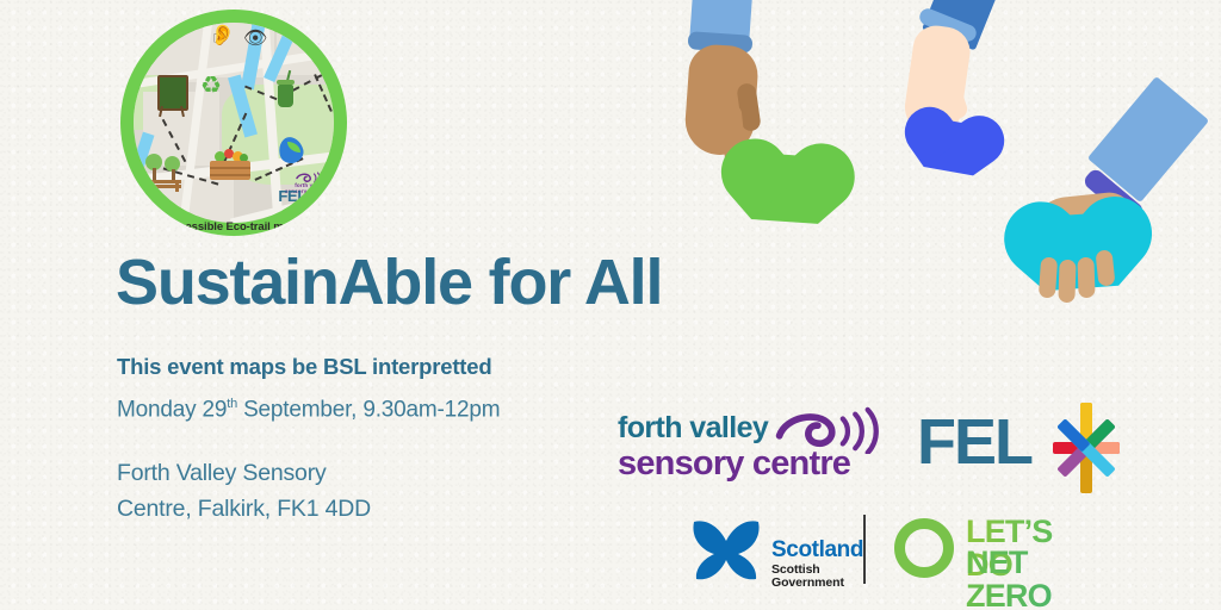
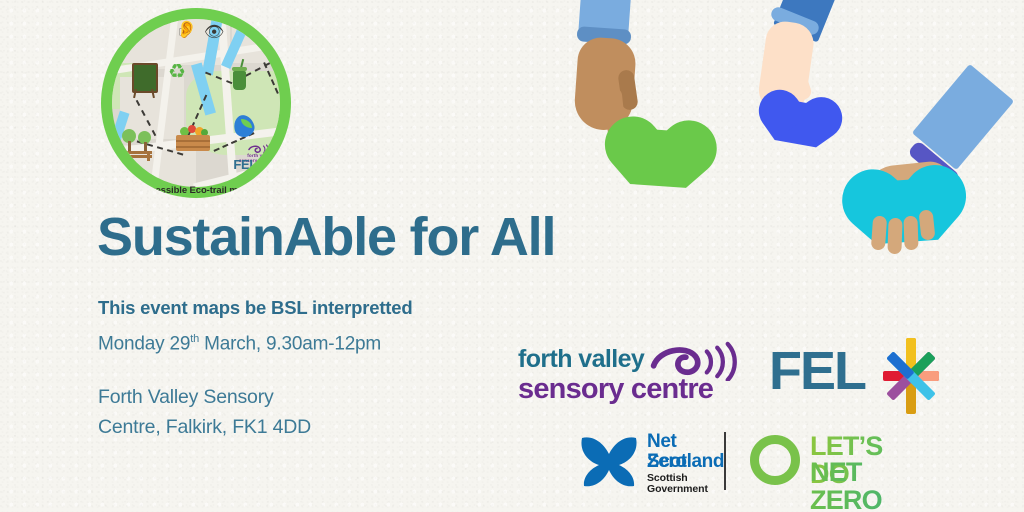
  ☞
  👂
  👁
  ♻
  FEL
  Accessible Eco-trail maps
  SustainAble for All
  This event maps be BSL interpretted
- Monday 29th September, 9.30am-12pm
+ Monday 29th March, 9.30am-12pm
  Forth Valley Sensory
  Centre, Falkirk, FK1 4DD
  forth valley
  sensory centre
  FEL
+ Net Zero
  Scotland
  Scottish
  Government
  LET’S
  NET ZERO
